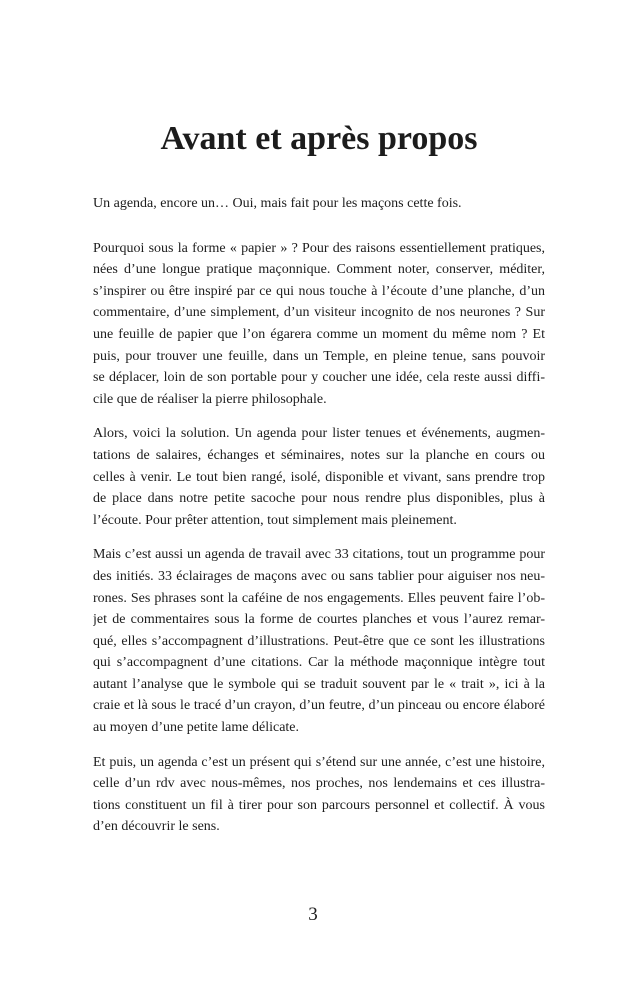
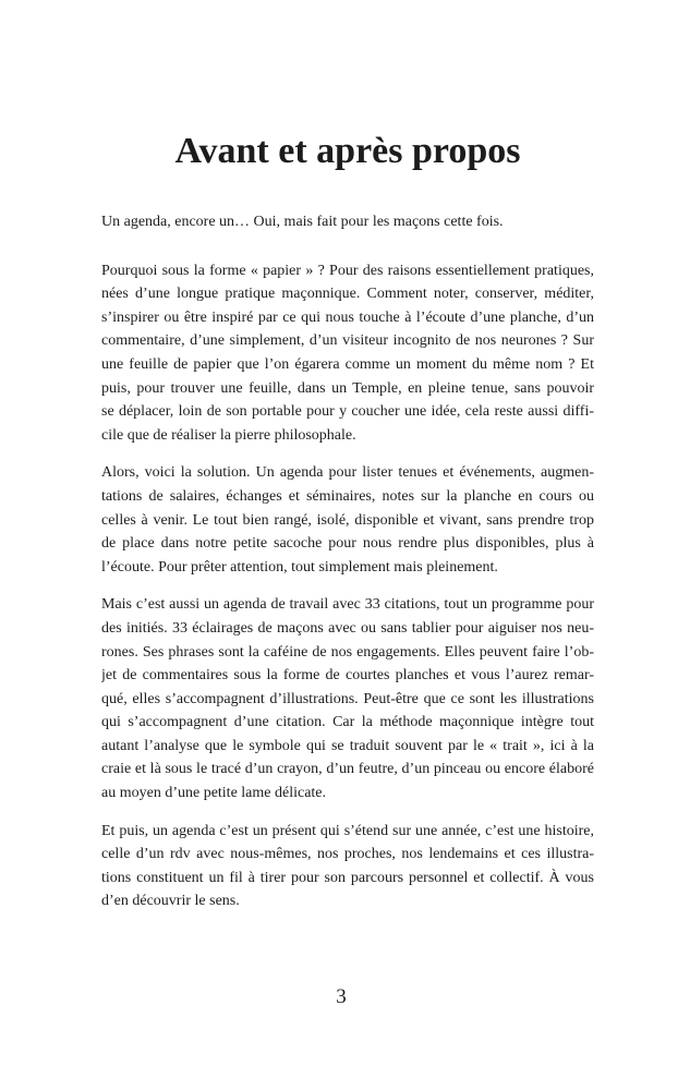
  Avant et après propos
  Un agenda, encore un… Oui, mais fait pour les maçons cette fois.
  Pourquoi sous la forme « papier » ? Pour des raisons essentiellement pratiques,
  nées d’une longue pratique maçonnique. Comment noter, conserver, méditer,
  s’inspirer ou être inspiré par ce qui nous touche à l’écoute d’une planche, d’un
  commentaire, d’une simplement, d’un visiteur incognito de nos neurones ? Sur
  une feuille de papier que l’on égarera comme un moment du même nom ? Et
  puis, pour trouver une feuille, dans un Temple, en pleine tenue, sans pouvoir
  se déplacer, loin de son portable pour y coucher une idée, cela reste aussi diffi-
  cile que de réaliser la pierre philosophale.
  Alors, voici la solution. Un agenda pour lister tenues et événements, augmen-
  tations de salaires, échanges et séminaires, notes sur la planche en cours ou
  celles à venir. Le tout bien rangé, isolé, disponible et vivant, sans prendre trop
  de place dans notre petite sacoche pour nous rendre plus disponibles, plus à
  l’écoute. Pour prêter attention, tout simplement mais pleinement.
  Mais c’est aussi un agenda de travail avec 33 citations, tout un programme pour
  des initiés. 33 éclairages de maçons avec ou sans tablier pour aiguiser nos neu-
  rones. Ses phrases sont la caféine de nos engagements. Elles peuvent faire l’ob-
  jet de commentaires sous la forme de courtes planches et vous l’aurez remar-
  qué, elles s’accompagnent d’illustrations. Peut-être que ce sont les illustrations
- qui s’accompagnent d’une citations. Car la méthode maçonnique intègre tout
+ qui s’accompagnent d’une citation. Car la méthode maçonnique intègre tout
  autant l’analyse que le symbole qui se traduit souvent par le « trait », ici à la
  craie et là sous le tracé d’un crayon, d’un feutre, d’un pinceau ou encore élaboré
  au moyen d’une petite lame délicate.
  Et puis, un agenda c’est un présent qui s’étend sur une année, c’est une histoire,
  celle d’un rdv avec nous-mêmes, nos proches, nos lendemains et ces illustra-
  tions constituent un fil à tirer pour son parcours personnel et collectif. À vous
  d’en découvrir le sens.
  3
